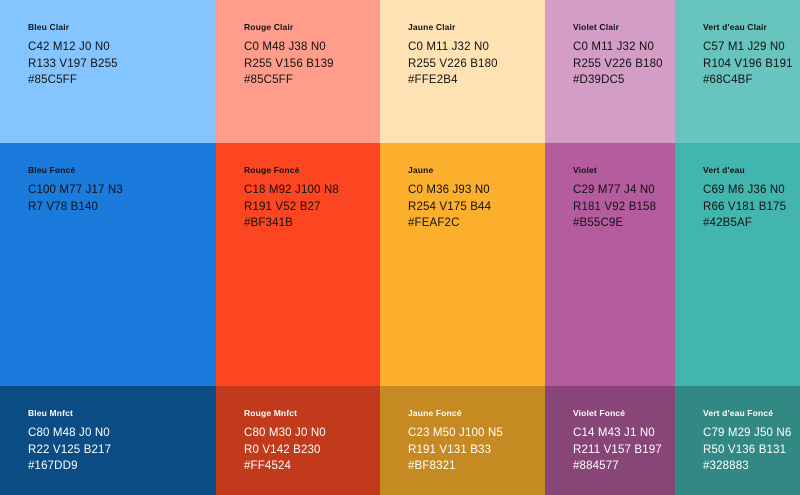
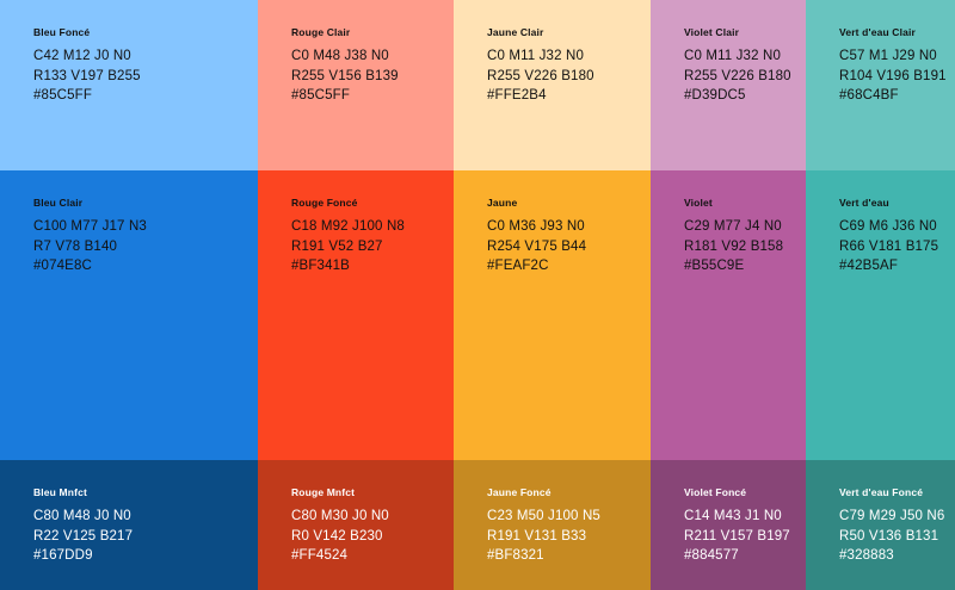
- Bleu Clair
+ Bleu Foncé
  C42 M12 J0 N0
  R133 V197 B255
  #85C5FF
  Rouge Clair
  C0 M48 J38 N0
  R255 V156 B139
  #85C5FF
  Jaune Clair
  C0 M11 J32 N0
  R255 V226 B180
  #FFE2B4
  Violet Clair
  C0 M11 J32 N0
  R255 V226 B180
  #D39DC5
  Vert d'eau Clair
  C57 M1 J29 N0
  R104 V196 B191
  #68C4BF
- Bleu Foncé
+ Bleu Clair
  C100 M77 J17 N3
  R7 V78 B140
+ #074E8C
  Rouge Foncé
  C18 M92 J100 N8
  R191 V52 B27
  #BF341B
  Jaune
  C0 M36 J93 N0
  R254 V175 B44
  #FEAF2C
  Violet
  C29 M77 J4 N0
  R181 V92 B158
  #B55C9E
  Vert d'eau
  C69 M6 J36 N0
  R66 V181 B175
  #42B5AF
  Bleu Mnfct
  C80 M48 J0 N0
  R22 V125 B217
  #167DD9
  Rouge Mnfct
  C80 M30 J0 N0
  R0 V142 B230
  #FF4524
  Jaune Foncé
  C23 M50 J100 N5
  R191 V131 B33
  #BF8321
  Violet Foncé
  C14 M43 J1 N0
  R211 V157 B197
  #884577
  Vert d'eau Foncé
  C79 M29 J50 N6
  R50 V136 B131
  #328883
